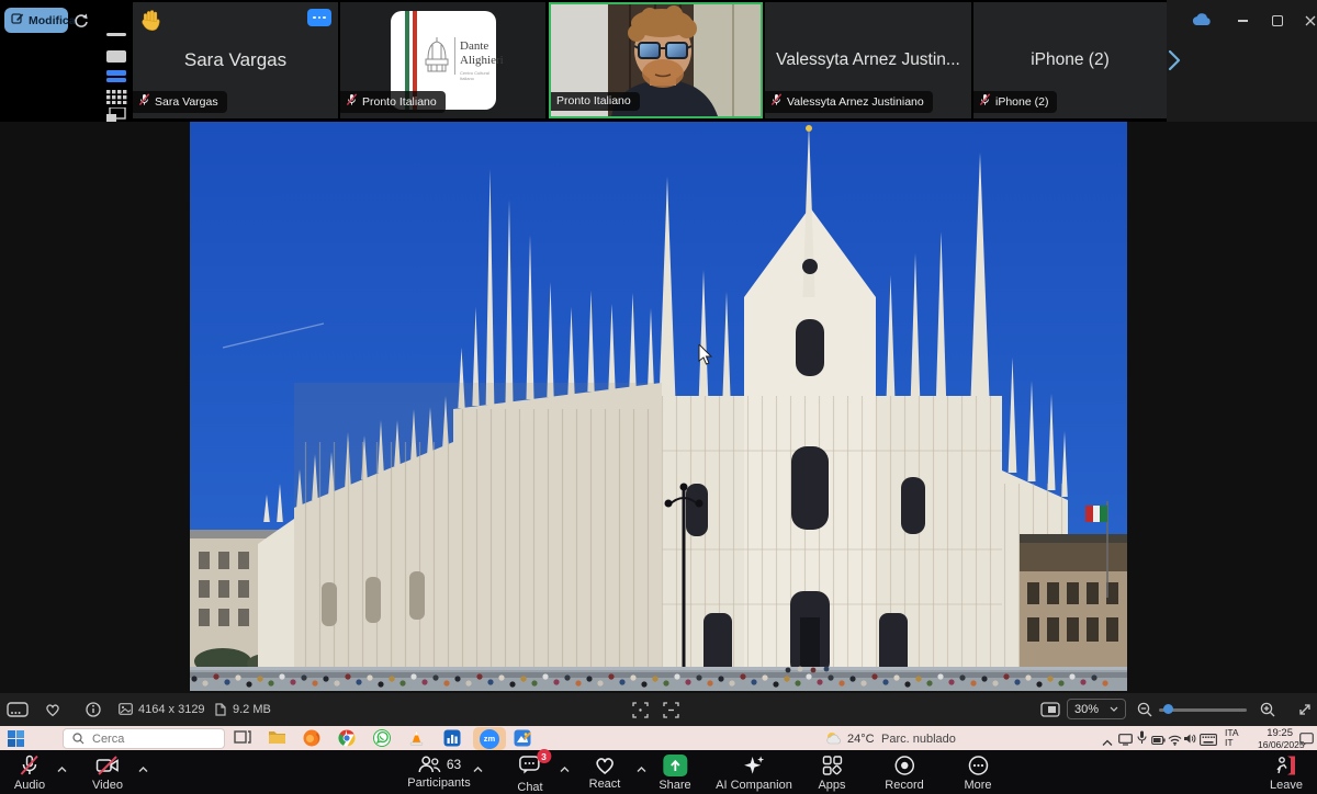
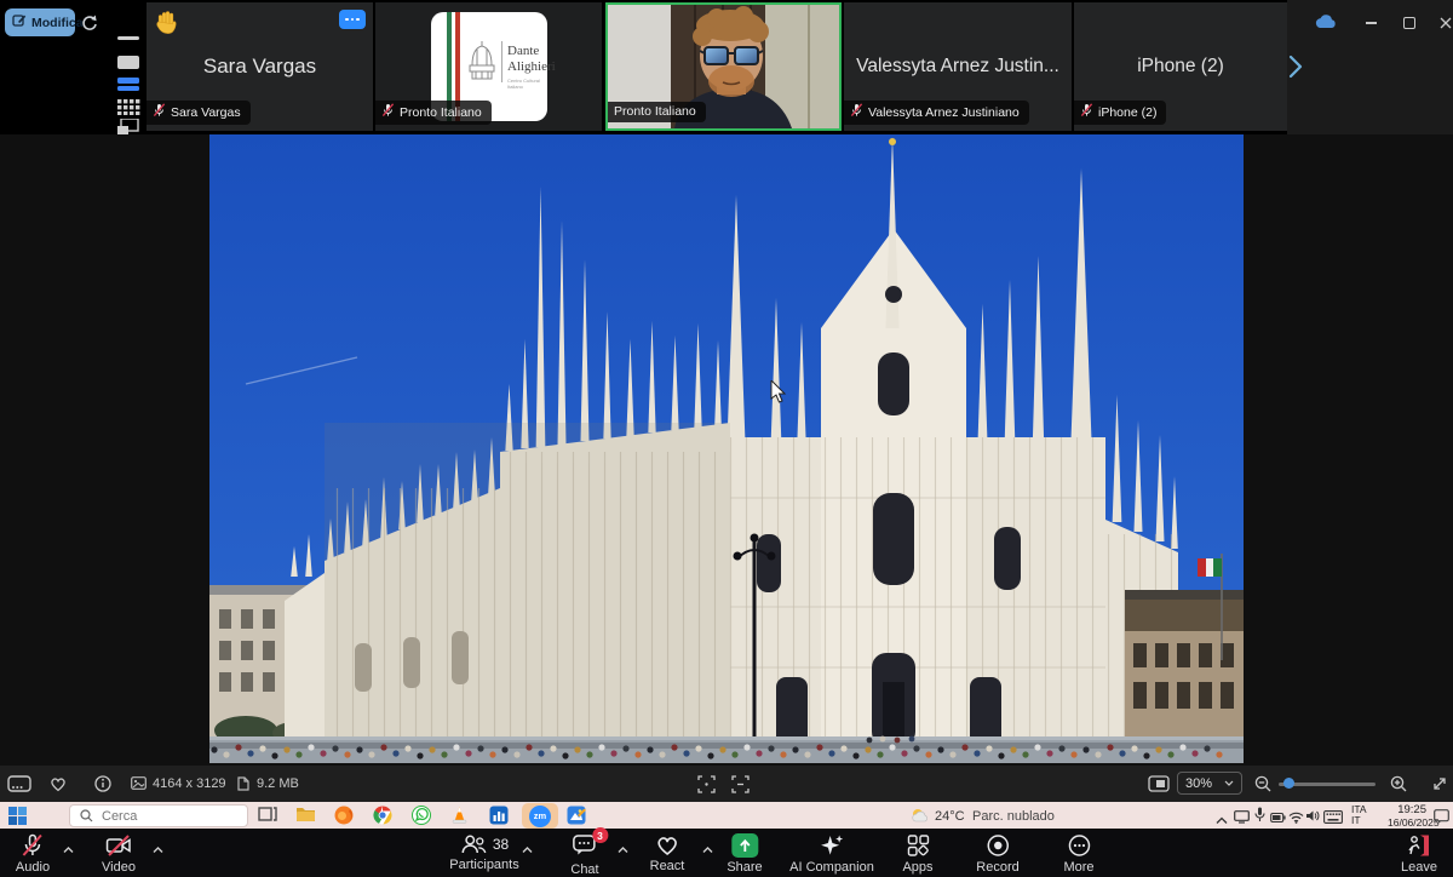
  Modifica
  Sara Vargas
  Sara Vargas
  Dante
  Alighieri
  Pronto Italiano
  Pronto Italiano
  Valessyta Arnez Justin...
  Valessyta Arnez Justiniano
  iPhone (2)
  iPhone (2)
  4164 x 3129
  9.2 MB
  30%
  Cerca
  zm
  24°C
  Parc. nublado
  ITA
  IT
  19:25
  16/06/202
  Audio
  Video
- 63
+ 38
  Participants
  3
  Chat
  React
  Share
  AI Companion
  Apps
  Record
  More
  Leave
